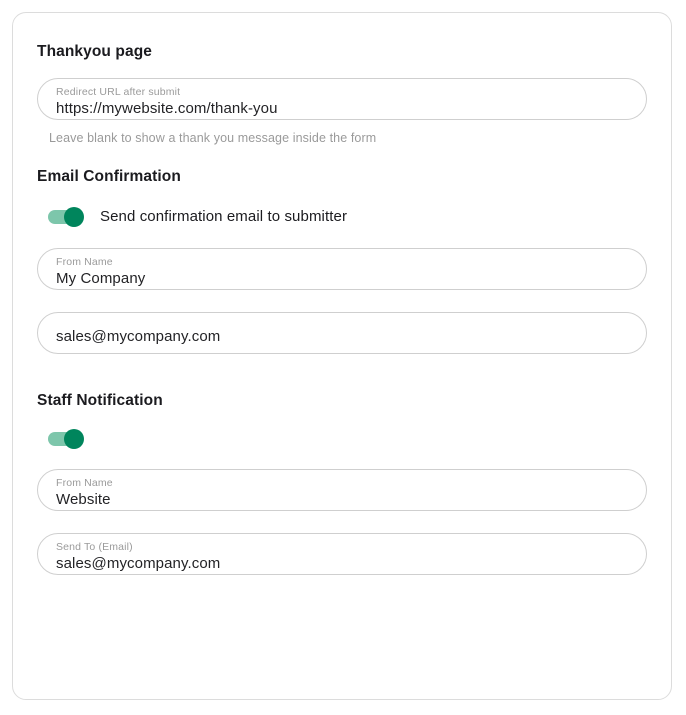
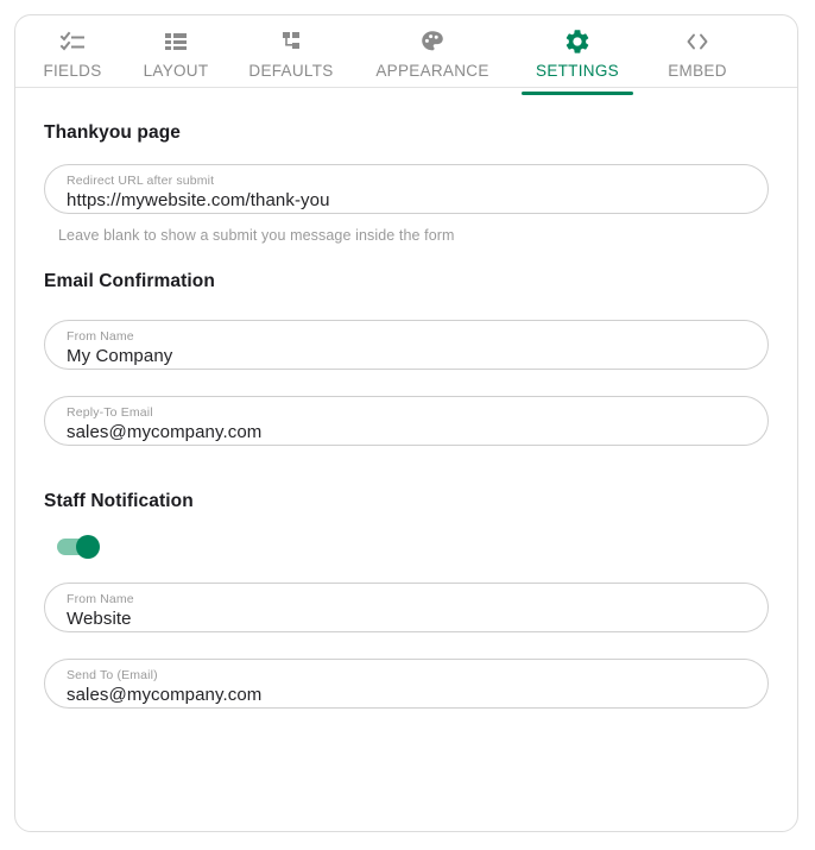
+ FIELDS
+ LAYOUT
+ DEFAULTS
+ APPEARANCE
+ SETTINGS
+ EMBED
  Thankyou page
  Redirect URL after submit
  https://mywebsite.com/thank-you
- Leave blank to show a thank you message inside the form
+ Leave blank to show a submit you message inside the form
  Email Confirmation
- Send confirmation email to submitter
  From Name
  My Company
+ Reply-To Email
  sales@mycompany.com
  Staff Notification
  From Name
  Website
  Send To (Email)
  sales@mycompany.com
